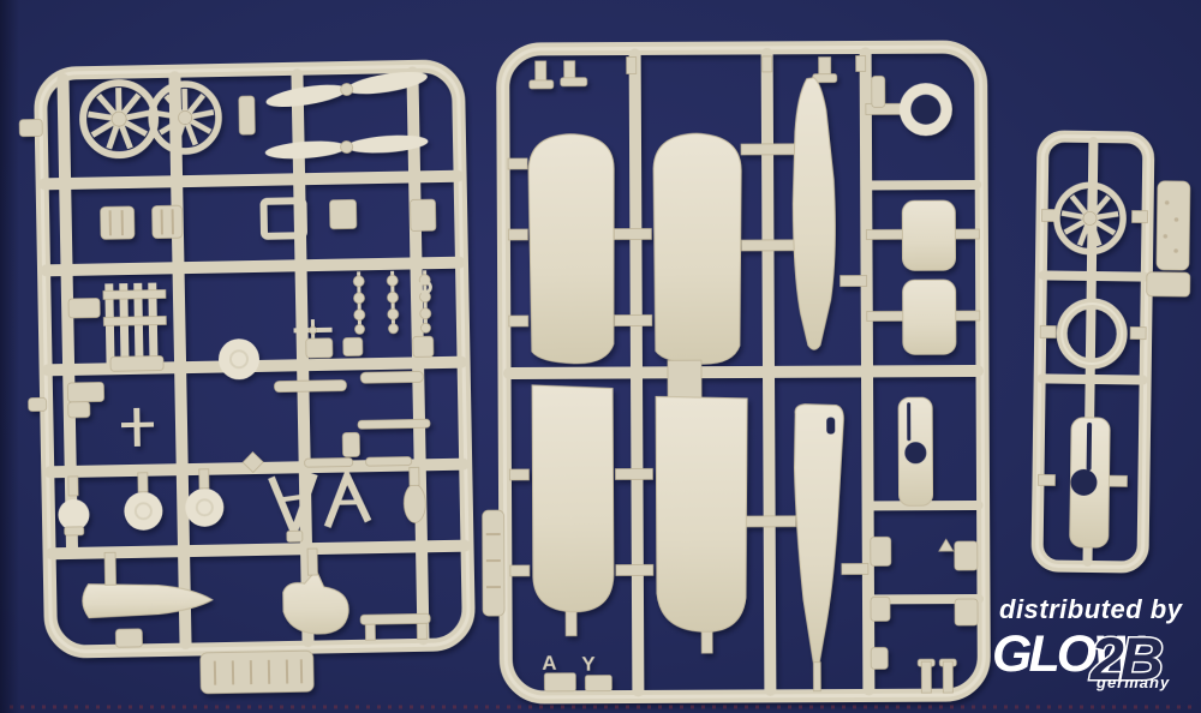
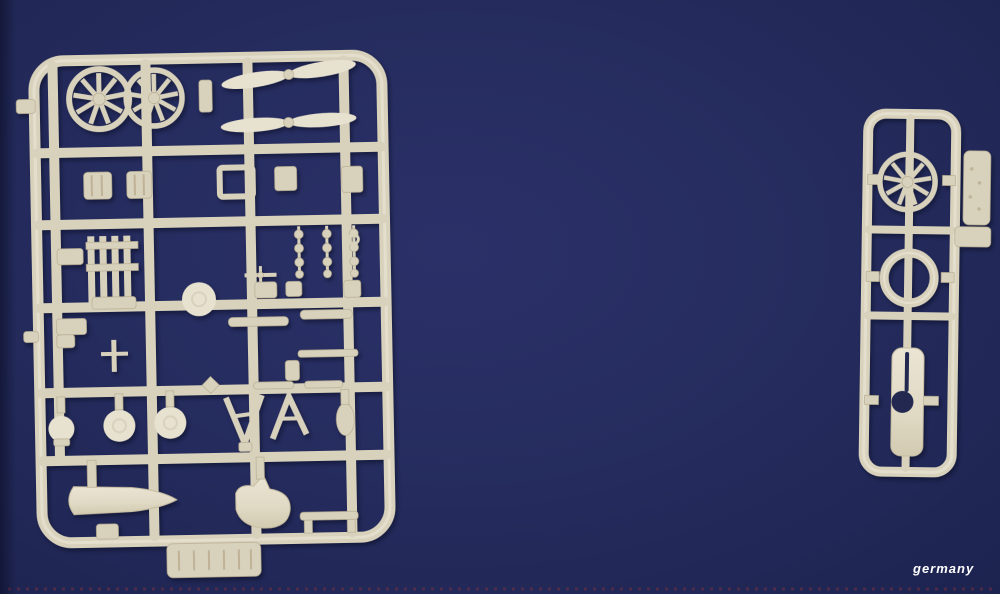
- A
- Y
- distributed by
- GLOW
- 2B
  germany
